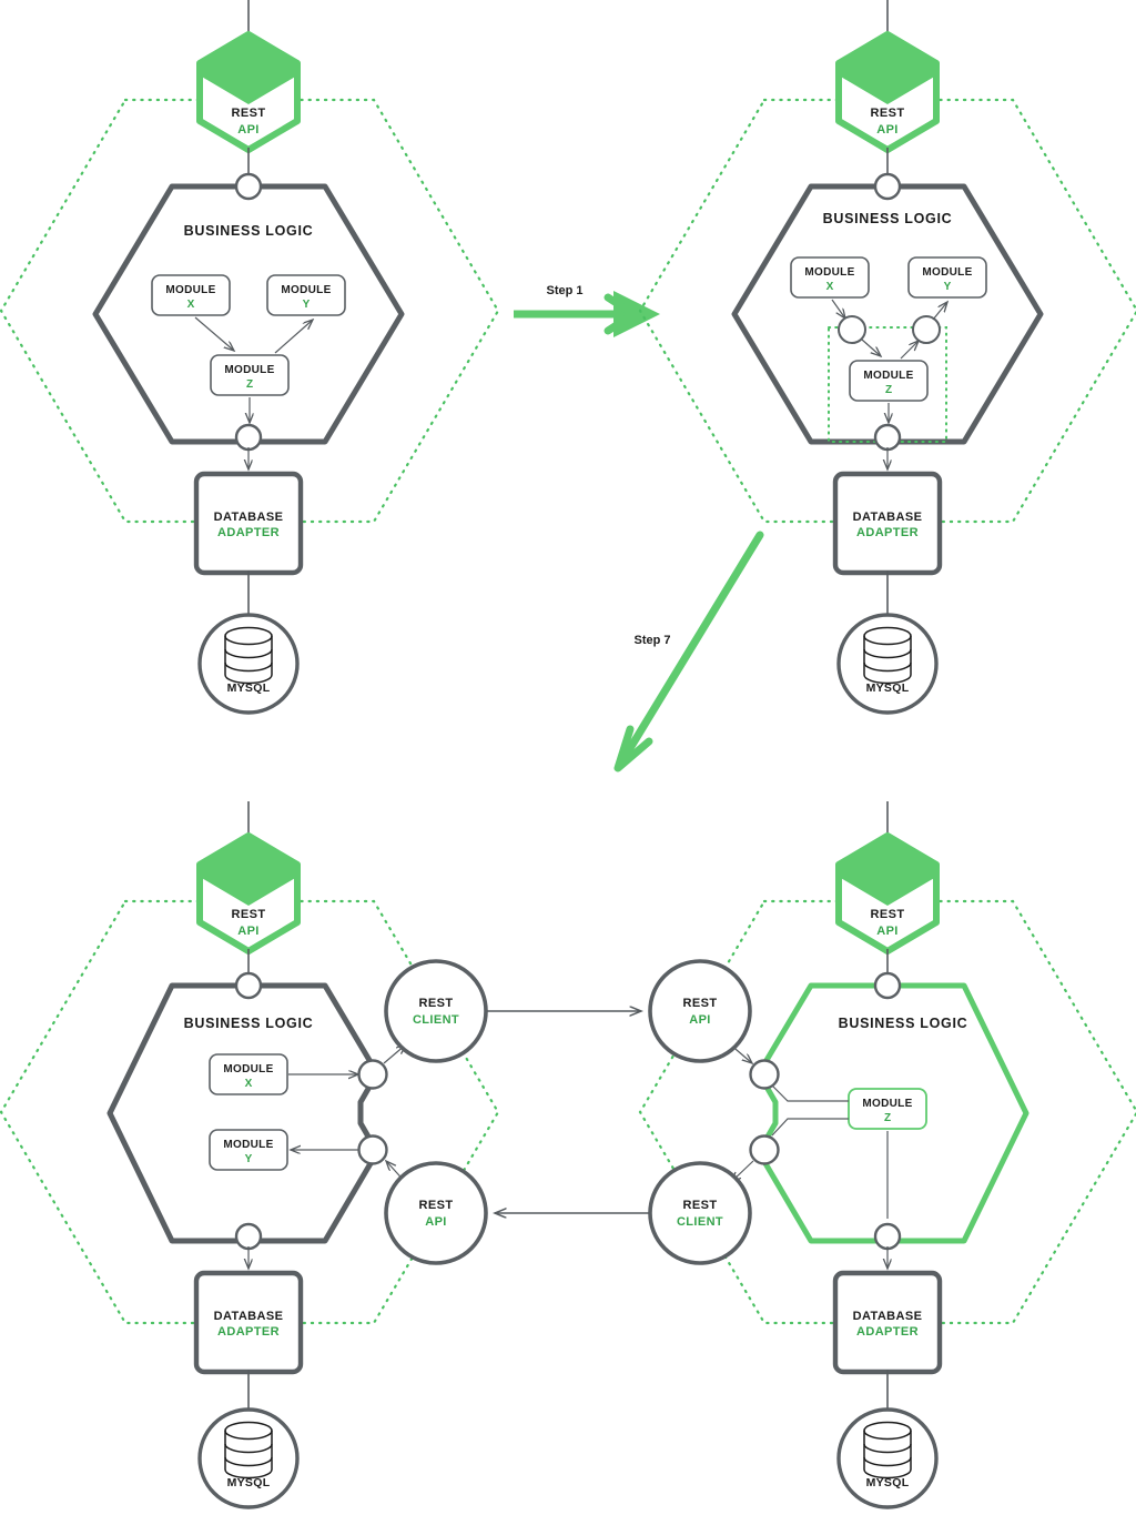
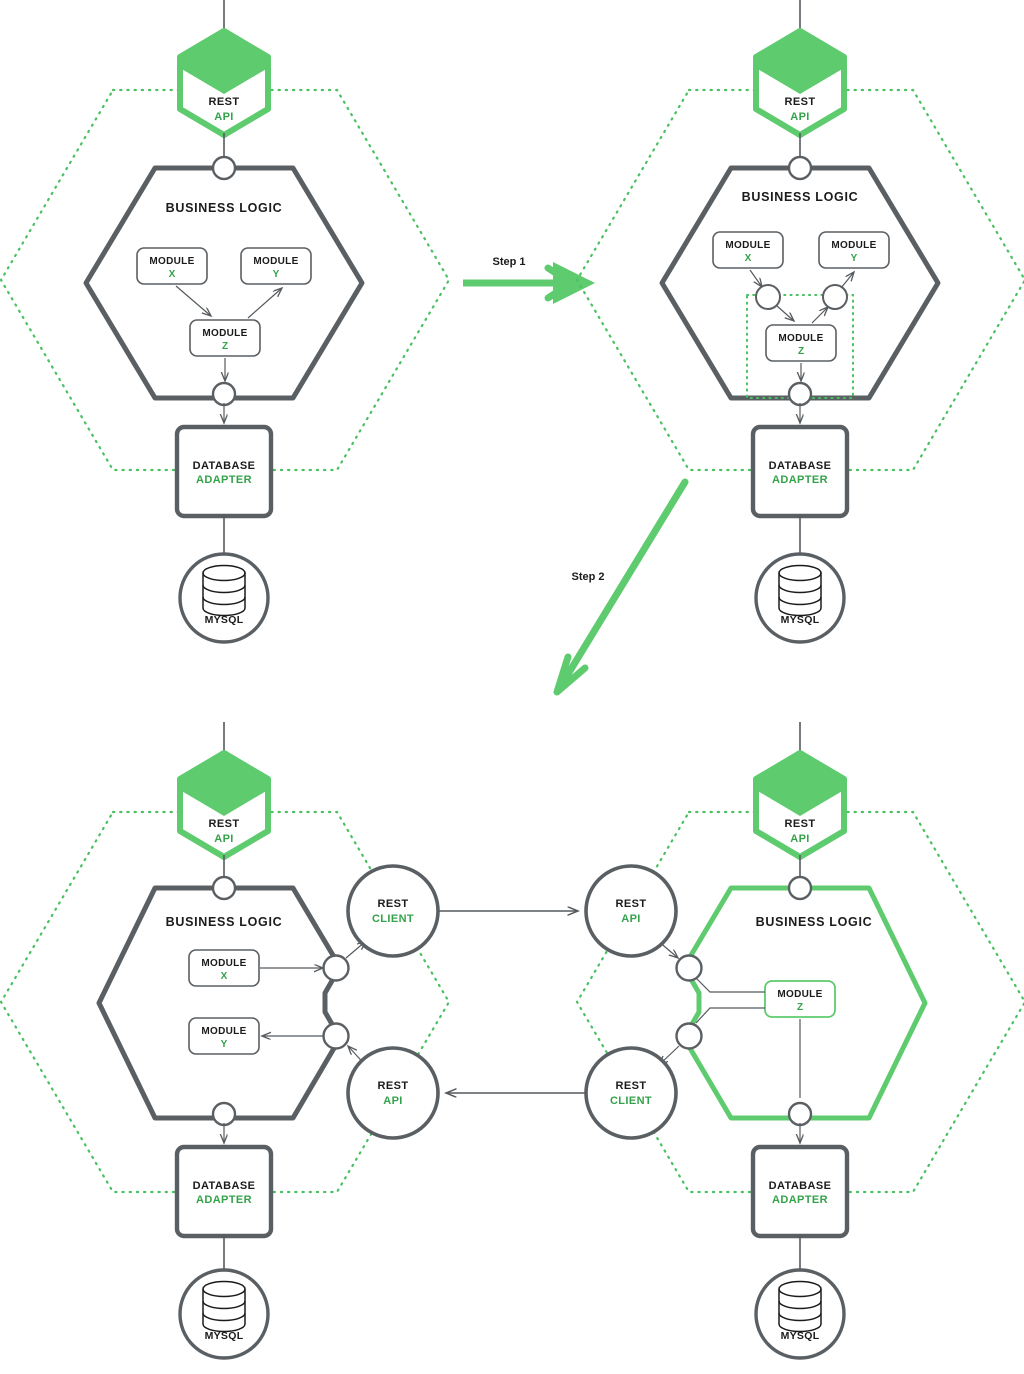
  REST
  API
  BUSINESS LOGIC
  MODULE
  X
  MODULE
  Y
  MODULE
  Z
  DATABASE
  ADAPTER
  MYSQL
  Step 1
  REST
  API
  BUSINESS LOGIC
  MODULE
  X
  MODULE
  Y
  MODULE
  Z
  DATABASE
  ADAPTER
  MYSQL
- Step 7
+ Step 2
  REST
  API
  BUSINESS LOGIC
  MODULE
  X
  MODULE
  Y
  REST
  CLIENT
  REST
  API
  DATABASE
  ADAPTER
  MYSQL
  REST
  API
  BUSINESS LOGIC
  MODULE
  Z
  REST
  API
  REST
  CLIENT
  DATABASE
  ADAPTER
  MYSQL
